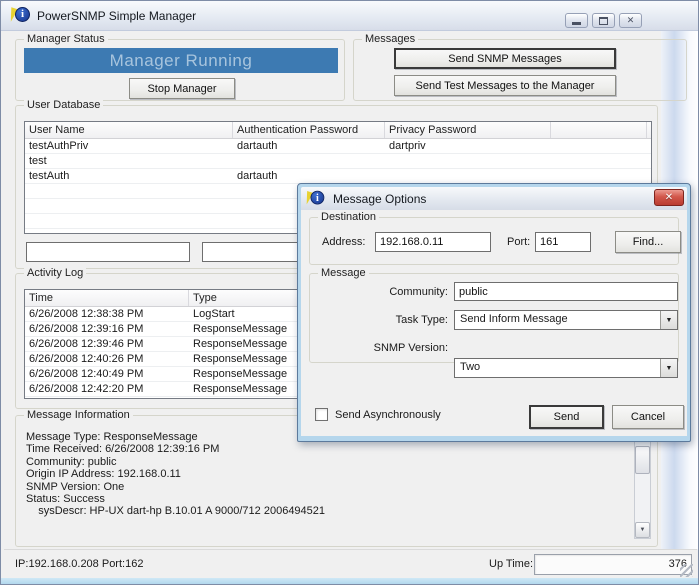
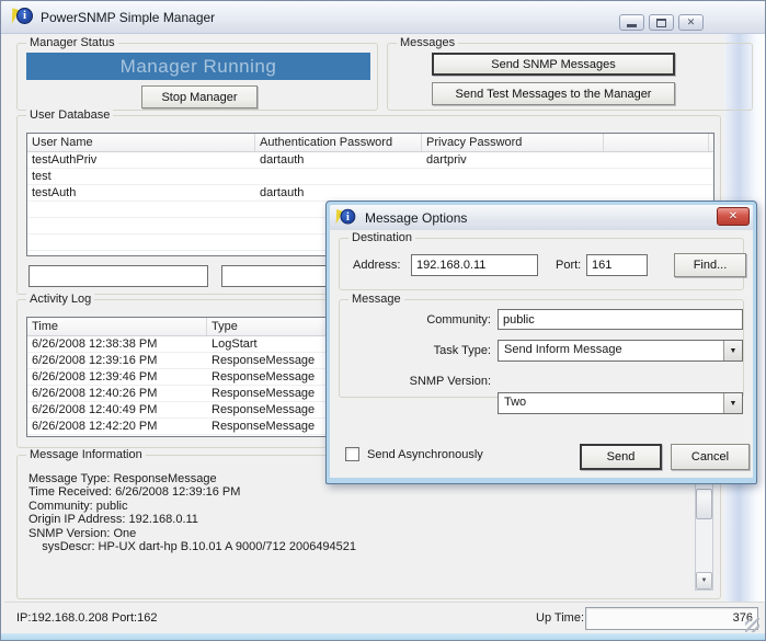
  i
  PowerSNMP Simple Manager
  Manager Status
  Manager Running
  Stop Manager
  Messages
  Send SNMP Messages
  Send Test Messages to the Manager
  User Database
  User Name
  Authentication Password
  Privacy Password
  testAuthPriv
  dartauth
  dartpriv
  test
  testAuth
  dartauth
  Activity Log
  Time
  Type
  6/26/2008 12:38:38 PM
  LogStart
  6/26/2008 12:39:16 PM
  ResponseMessage
  6/26/2008 12:39:46 PM
  ResponseMessage
  6/26/2008 12:40:26 PM
  ResponseMessage
  6/26/2008 12:40:49 PM
  ResponseMessage
  6/26/2008 12:42:20 PM
  ResponseMessage
  Message Information
  Message Type: ResponseMessage
  Time Received: 6/26/2008 12:39:16 PM
  Community: public
  Origin IP Address: 192.168.0.11
  SNMP Version: One
- Status: Success
  sysDescr: HP-UX dart-hp B.10.01 A 9000/712 2006494521
  IP:192.168.0.208 Port:162
  Up Time:
  i
  Message Options
  Destination
  Address:
  192.168.0.11
  Port:
  161
  Find...
  Message
  Community:
  public
  Task Type:
  Send Inform Message
  SNMP Version:
  Two
  Send Asynchronously
  Send
  Cancel
